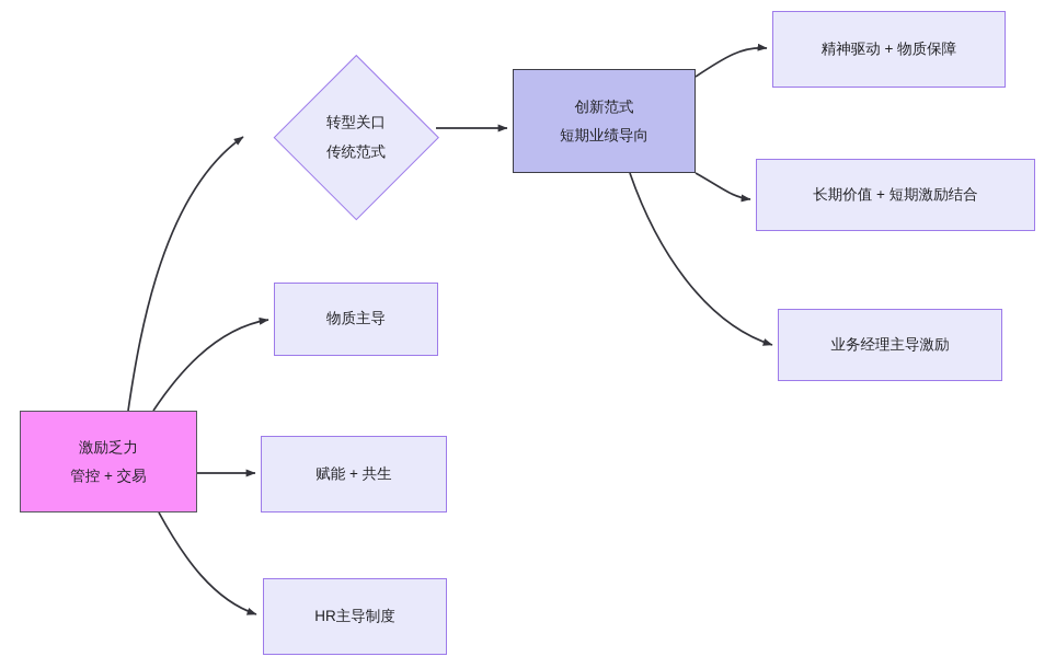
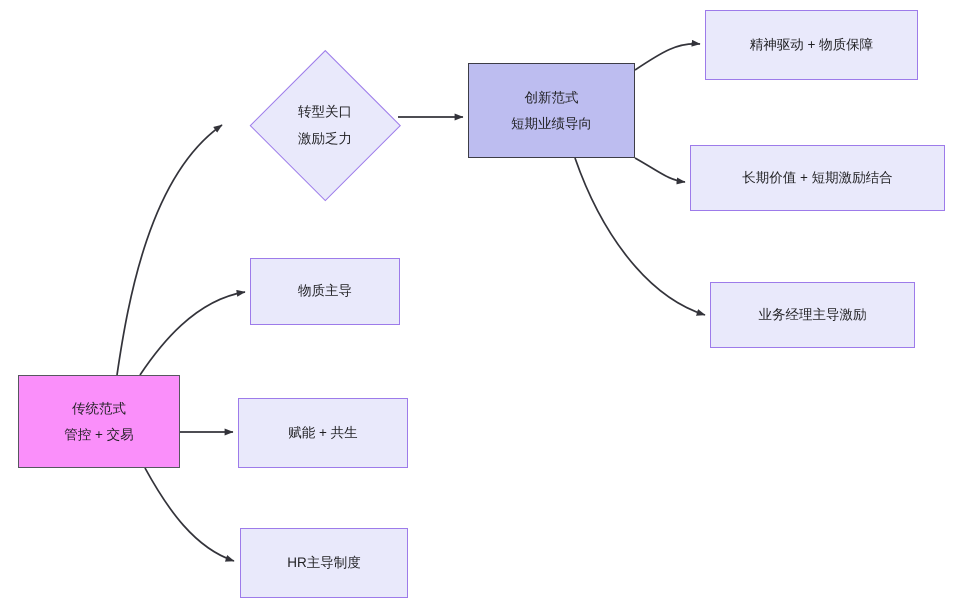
- 激励乏力
+ 传统范式
  管控 + 交易
  转型关口
- 传统范式
+ 激励乏力
  创新范式
  短期业绩导向
  物质主导
  赋能 + 共生
  HR主导制度
  精神驱动 + 物质保障
  长期价值 + 短期激励结合
  业务经理主导激励
